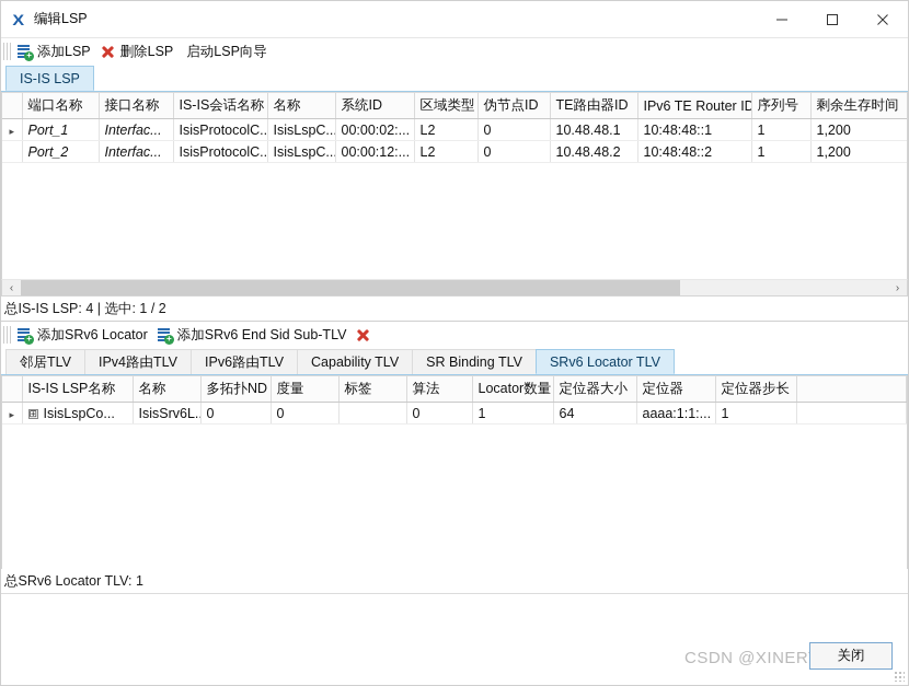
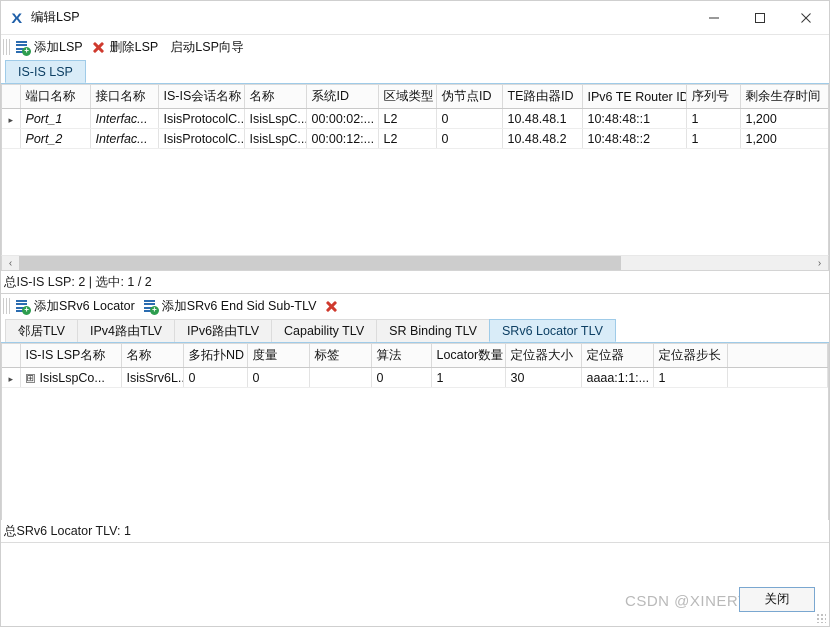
  X
  编辑LSP
  +
  添加LSP
  删除LSP
  启动LSP向导
  IS-IS LSP
  	端口名称	接口名称	IS-IS会话名称	名称	系统ID	区域类型	伪节点ID	TE路由器ID	IPv6 TE Router ID	序列号	剩余生存时间
  ▸	Port_1	Interfac...	IsisProtocolC..	IsisLspC..	00:00:02:...	L2	0	10.48.48.1	10:48:48::1	1	1,200
  	Port_2	Interfac...	IsisProtocolC..	IsisLspC..	00:00:12:...	L2	0	10.48.48.2	10:48:48::2	1	1,200
  ‹
  ›
- 总IS-IS LSP: 4 | 选中: 1 / 2
+ 总IS-IS LSP: 2 | 选中: 1 / 2
  +
  添加SRv6 Locator
  +
  添加SRv6 End Sid Sub-TLV
  邻居TLV
  IPv4路由TLV
  IPv6路由TLV
  Capability TLV
  SR Binding TLV
  SRv6 Locator TLV
  	IS-IS LSP名称	名称	多拓扑ND	度量	标签	算法	Locator数量	定位器大小	定位器	定位器步长
- ▸	⊞ IsisLspCo...	IsisSrv6L.	0	0		0	1	64	aaaa:1:1:...	1
+ ▸	⊞ IsisLspCo...	IsisSrv6L.	0	0		0	1	30	aaaa:1:1:...	1
  总SRv6 Locator TLV: 1
  CSDN @XINER
  关闭
